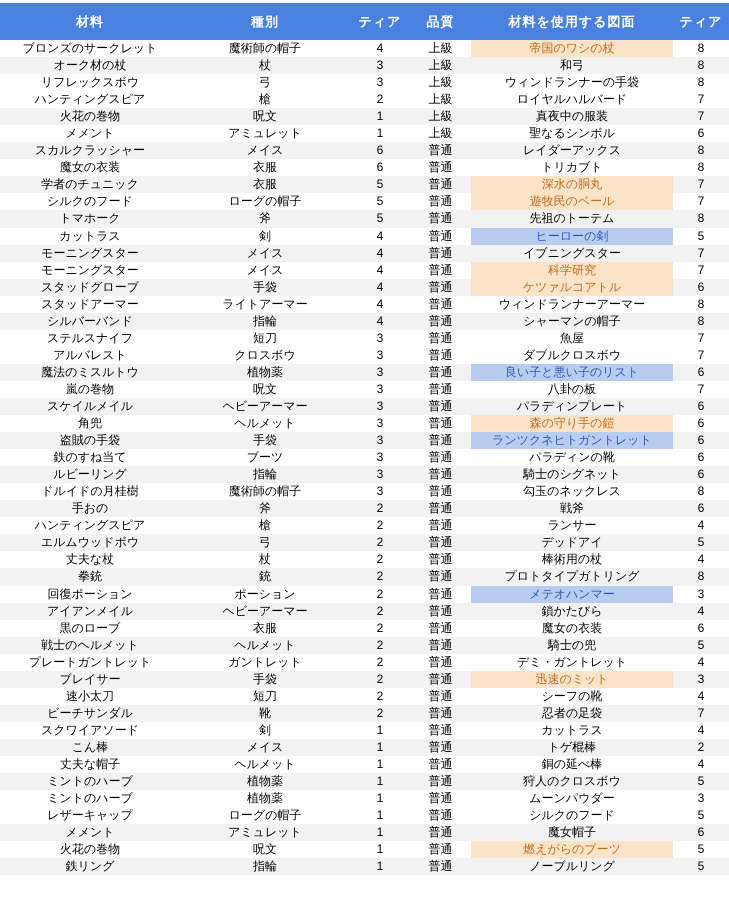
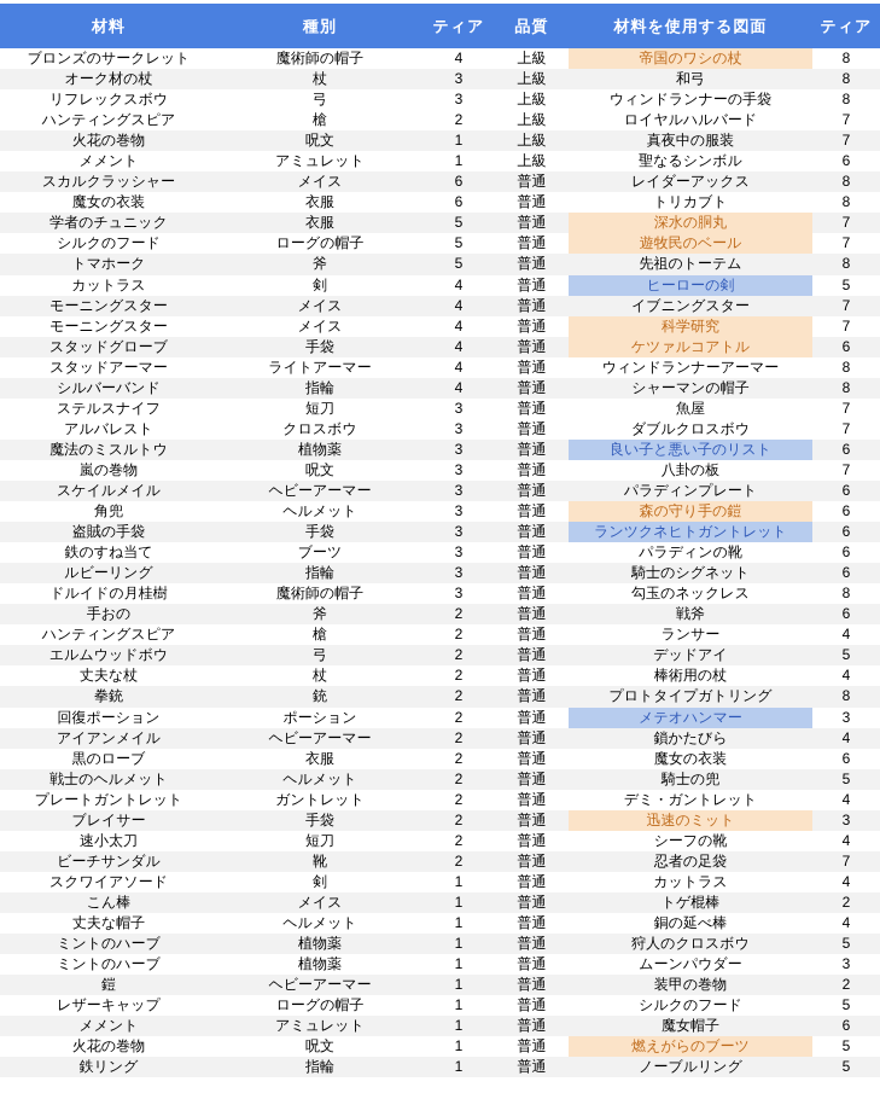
  材料	種別	ティア	品質	材料を使用する図面	ティア
  ブロンズのサークレット	魔術師の帽子	4	上級	帝国のワシの杖	8
  オーク材の杖	杖	3	上級	和弓	8
  リフレックスボウ	弓	3	上級	ウィンドランナーの手袋	8
  ハンティングスピア	槍	2	上級	ロイヤルハルバード	7
  火花の巻物	呪文	1	上級	真夜中の服装	7
  メメント	アミュレット	1	上級	聖なるシンボル	6
  スカルクラッシャー	メイス	6	普通	レイダーアックス	8
  魔女の衣装	衣服	6	普通	トリカブト	8
  学者のチュニック	衣服	5	普通	深水の胴丸	7
  シルクのフード	ローグの帽子	5	普通	遊牧民のベール	7
  トマホーク	斧	5	普通	先祖のトーテム	8
  カットラス	剣	4	普通	ヒーローの剣	5
  モーニングスター	メイス	4	普通	イブニングスター	7
  モーニングスター	メイス	4	普通	科学研究	7
  スタッドグローブ	手袋	4	普通	ケツァルコアトル	6
  スタッドアーマー	ライトアーマー	4	普通	ウィンドランナーアーマー	8
  シルバーバンド	指輪	4	普通	シャーマンの帽子	8
  ステルスナイフ	短刀	3	普通	魚屋	7
  アルバレスト	クロスボウ	3	普通	ダブルクロスボウ	7
  魔法のミスルトウ	植物薬	3	普通	良い子と悪い子のリスト	6
  嵐の巻物	呪文	3	普通	八卦の板	7
  スケイルメイル	ヘビーアーマー	3	普通	パラディンプレート	6
  角兜	ヘルメット	3	普通	森の守り手の鎧	6
  盗賊の手袋	手袋	3	普通	ランツクネヒトガントレット	6
  鉄のすね当て	ブーツ	3	普通	パラディンの靴	6
  ルビーリング	指輪	3	普通	騎士のシグネット	6
  ドルイドの月桂樹	魔術師の帽子	3	普通	勾玉のネックレス	8
  手おの	斧	2	普通	戦斧	6
  ハンティングスピア	槍	2	普通	ランサー	4
  エルムウッドボウ	弓	2	普通	デッドアイ	5
  丈夫な杖	杖	2	普通	棒術用の杖	4
  拳銃	銃	2	普通	プロトタイプガトリング	8
  回復ポーション	ポーション	2	普通	メテオハンマー	3
  アイアンメイル	ヘビーアーマー	2	普通	鎖かたびら	4
  黒のローブ	衣服	2	普通	魔女の衣装	6
  戦士のヘルメット	ヘルメット	2	普通	騎士の兜	5
  プレートガントレット	ガントレット	2	普通	デミ・ガントレット	4
  ブレイサー	手袋	2	普通	迅速のミット	3
  速小太刀	短刀	2	普通	シーフの靴	4
  ビーチサンダル	靴	2	普通	忍者の足袋	7
  スクワイアソード	剣	1	普通	カットラス	4
  こん棒	メイス	1	普通	トゲ棍棒	2
  丈夫な帽子	ヘルメット	1	普通	銅の延べ棒	4
  ミントのハーブ	植物薬	1	普通	狩人のクロスボウ	5
  ミントのハーブ	植物薬	1	普通	ムーンパウダー	3
+ 鎧	ヘビーアーマー	1	普通	装甲の巻物	2
  レザーキャップ	ローグの帽子	1	普通	シルクのフード	5
  メメント	アミュレット	1	普通	魔女帽子	6
  火花の巻物	呪文	1	普通	燃えがらのブーツ	5
  鉄リング	指輪	1	普通	ノーブルリング	5
